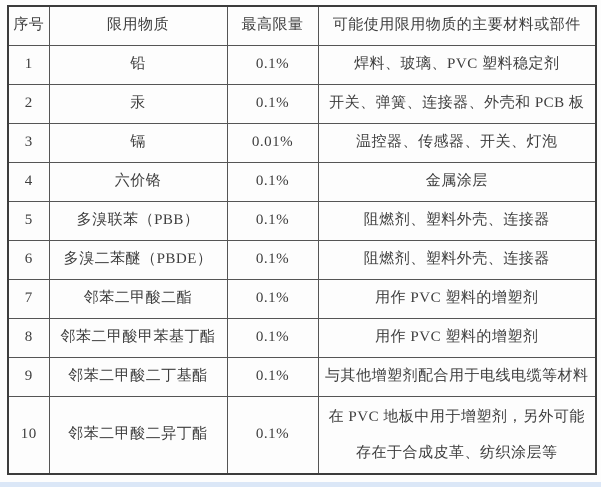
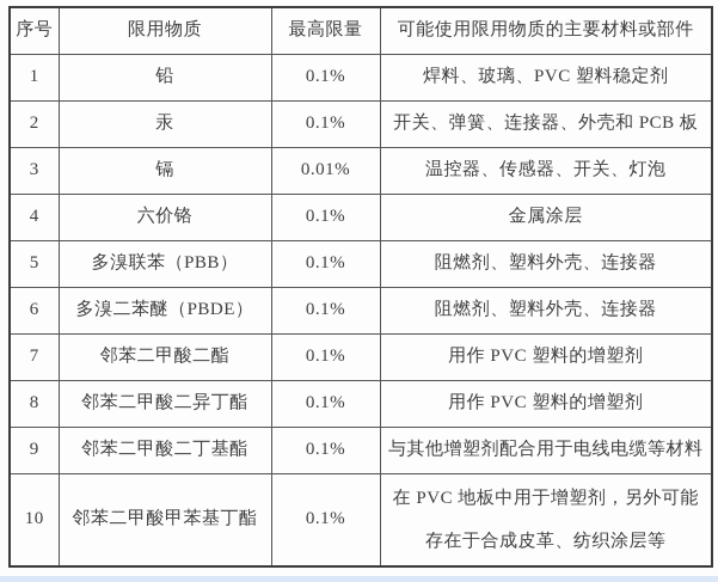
  序号	限用物质	最高限量	可能使用限用物质的主要材料或部件
  1	铅	0.1%	焊料、玻璃、PVC 塑料稳定剂
  2	汞	0.1%	开关、弹簧、连接器、外壳和 PCB 板
  3	镉	0.01%	温控器、传感器、开关、灯泡
  4	六价铬	0.1%	金属涂层
  5	多溴联苯（PBB）	0.1%	阻燃剂、塑料外壳、连接器
  6	多溴二苯醚（PBDE）	0.1%	阻燃剂、塑料外壳、连接器
  7	邻苯二甲酸二酯	0.1%	用作 PVC 塑料的增塑剂
- 8	邻苯二甲酸甲苯基丁酯	0.1%	用作 PVC 塑料的增塑剂
+ 8	邻苯二甲酸二异丁酯	0.1%	用作 PVC 塑料的增塑剂
  9	邻苯二甲酸二丁基酯	0.1%	与其他增塑剂配合用于电线电缆等材料
- 10	邻苯二甲酸二异丁酯	0.1%	在 PVC 地板中用于增塑剂，另外可能存在于合成皮革、纺织涂层等
+ 10	邻苯二甲酸甲苯基丁酯	0.1%	在 PVC 地板中用于增塑剂，另外可能存在于合成皮革、纺织涂层等
